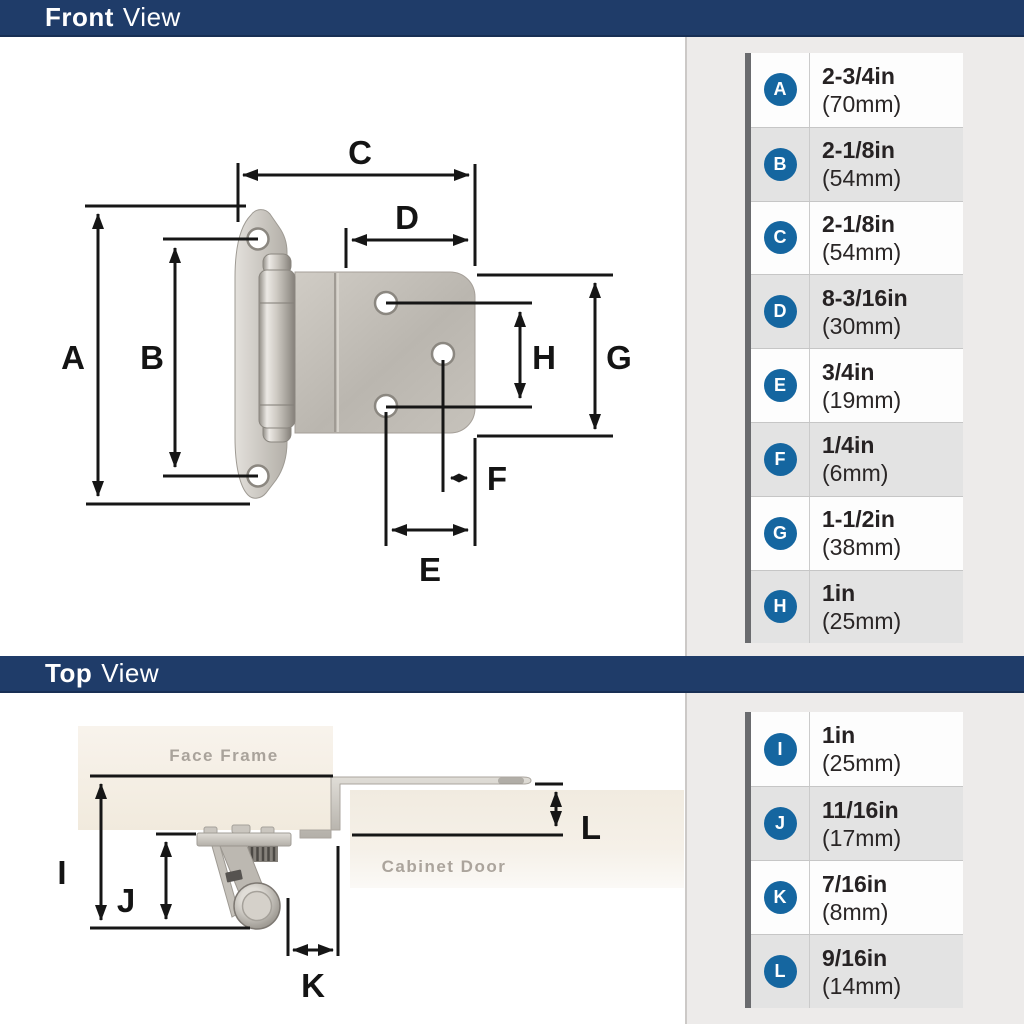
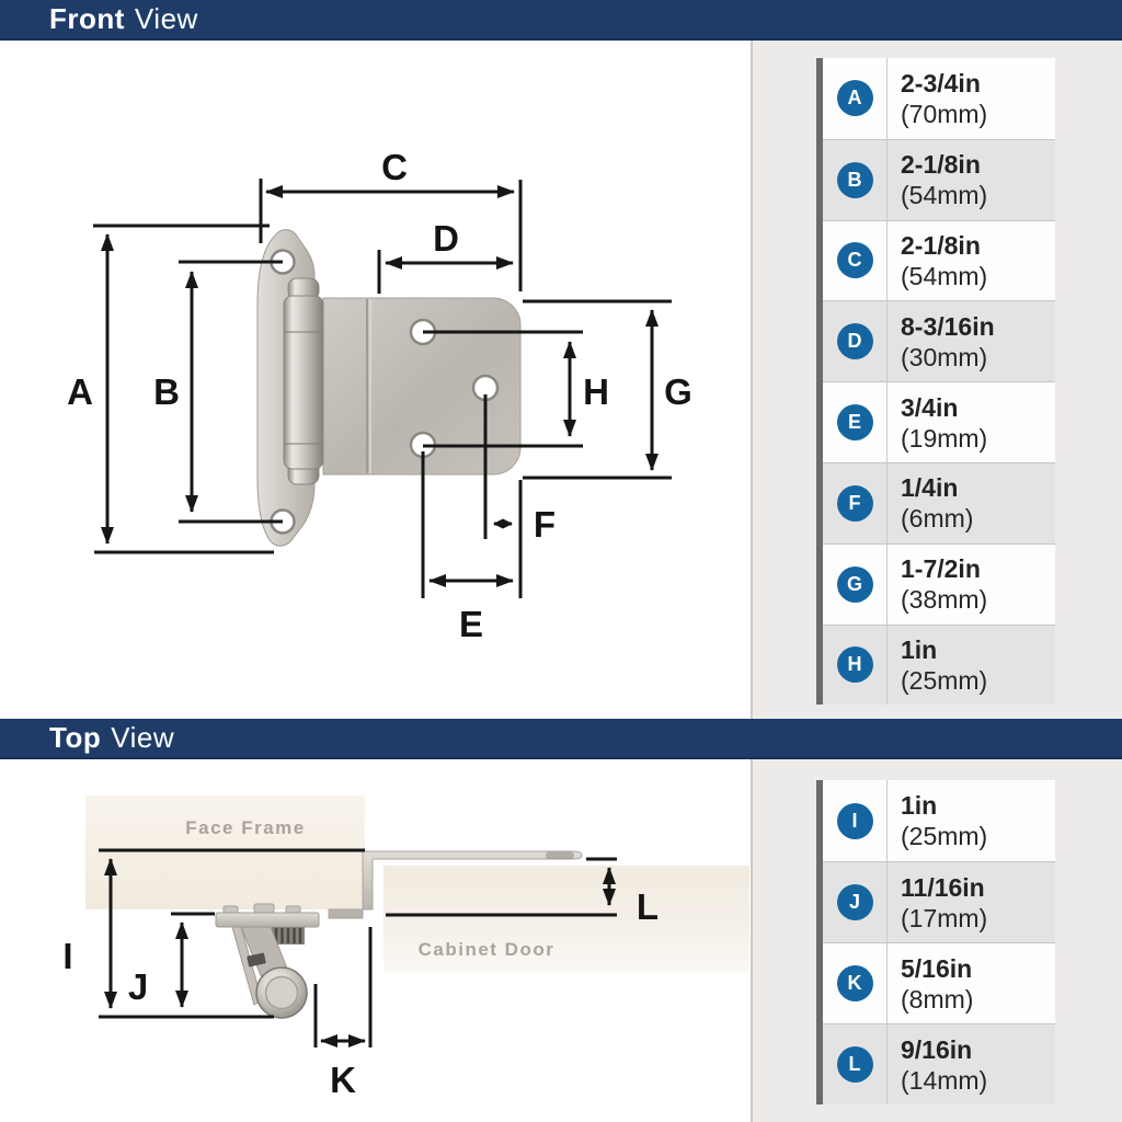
  A
  B
  C
  D
  E
  F
  G
  H
  Face Frame
  Cabinet Door
  I
  J
  K
  L
  Front View
  Top View
  A
  2-3/4in
  (70mm)
  B
  2-1/8in
  (54mm)
  C
  2-1/8in
  (54mm)
  D
  8-3/16in
  (30mm)
  E
  3/4in
  (19mm)
  F
  1/4in
  (6mm)
  G
- 1-1/2in
+ 1-7/2in
  (38mm)
  H
  1in
  (25mm)
  I
  1in
  (25mm)
  J
  11/16in
  (17mm)
  K
- 7/16in
+ 5/16in
  (8mm)
  L
  9/16in
  (14mm)
